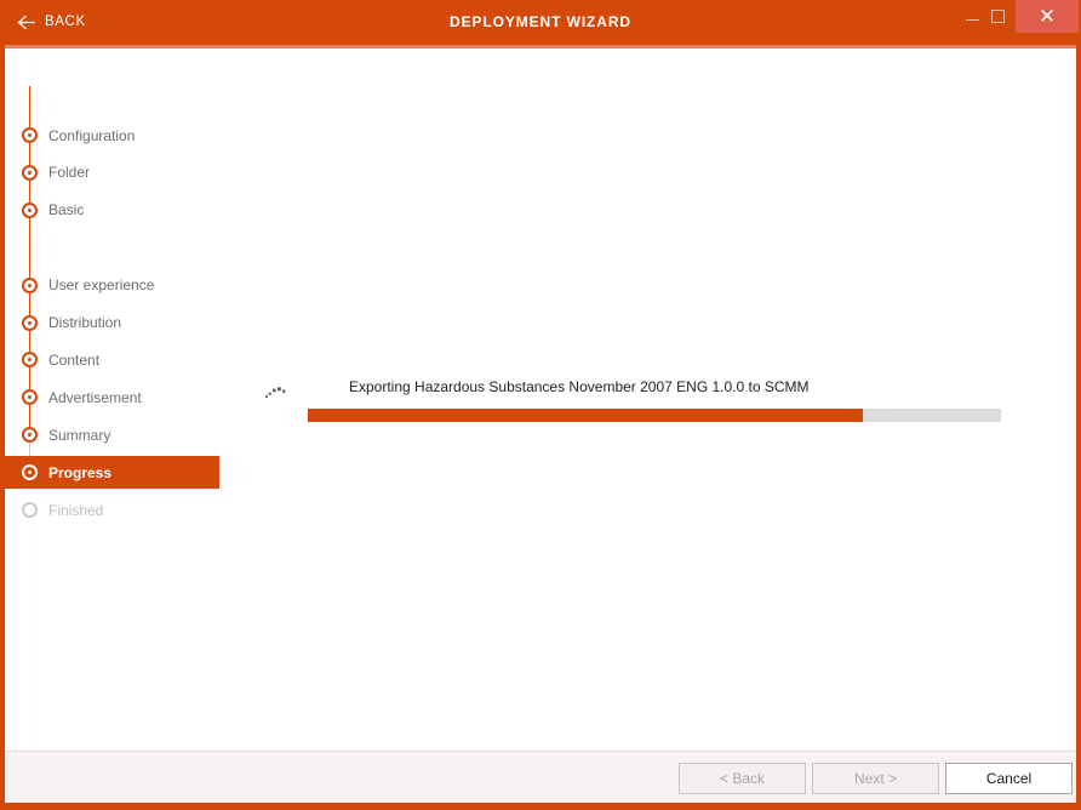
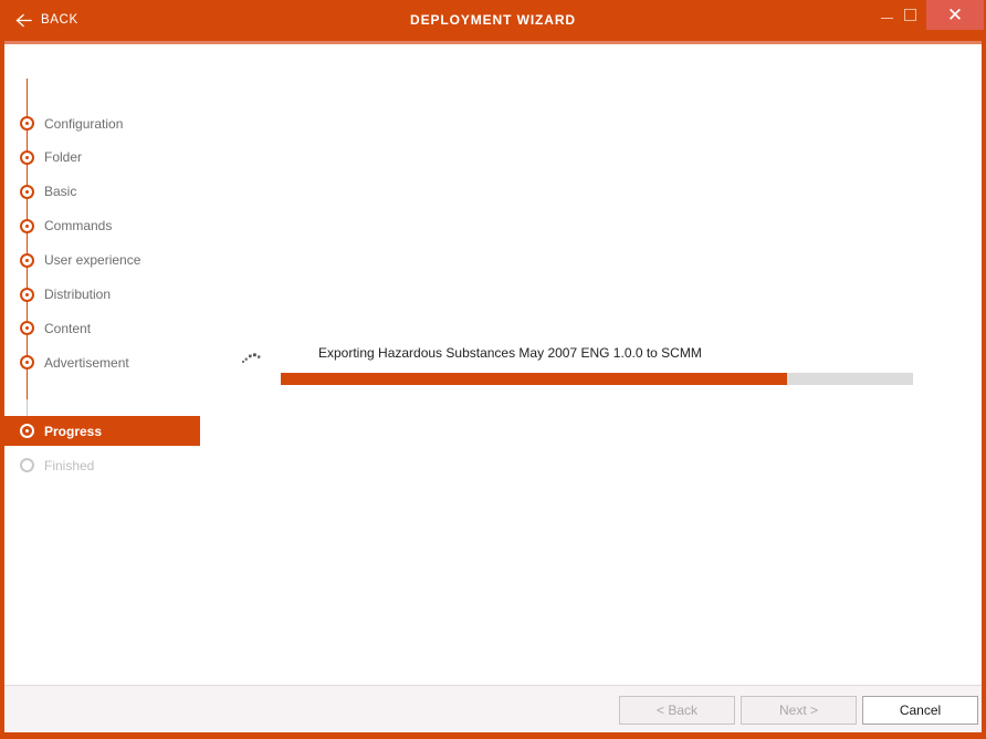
  BACK
  DEPLOYMENT WIZARD
  ✕
  Configuration
  Folder
  Basic
+ Commands
  User experience
  Distribution
  Content
  Advertisement
- Summary
  Progress
  Finished
- Exporting Hazardous Substances November 2007 ENG 1.0.0 to SCMM
+ Exporting Hazardous Substances May 2007 ENG 1.0.0 to SCMM
  < Back
  Next >
  Cancel
